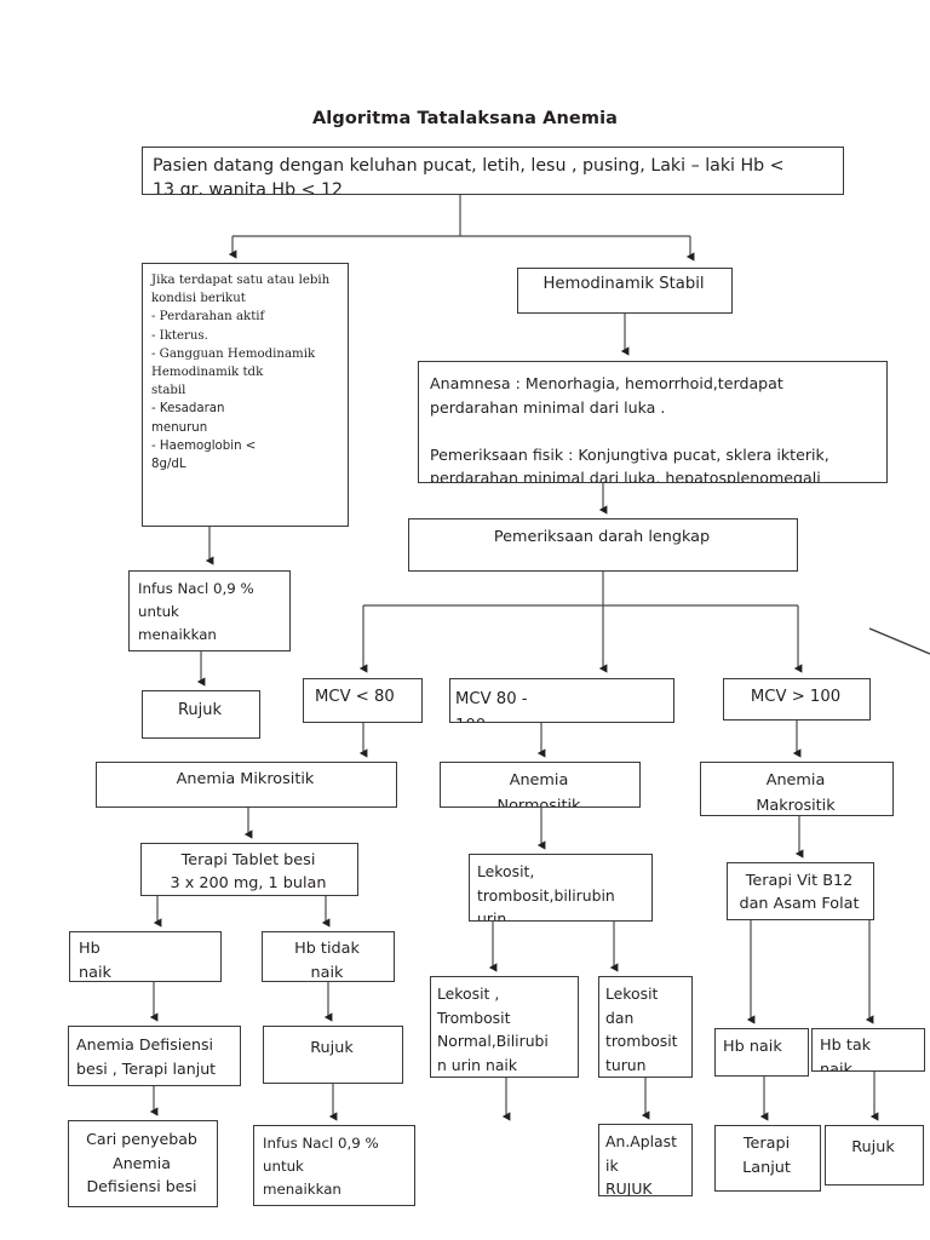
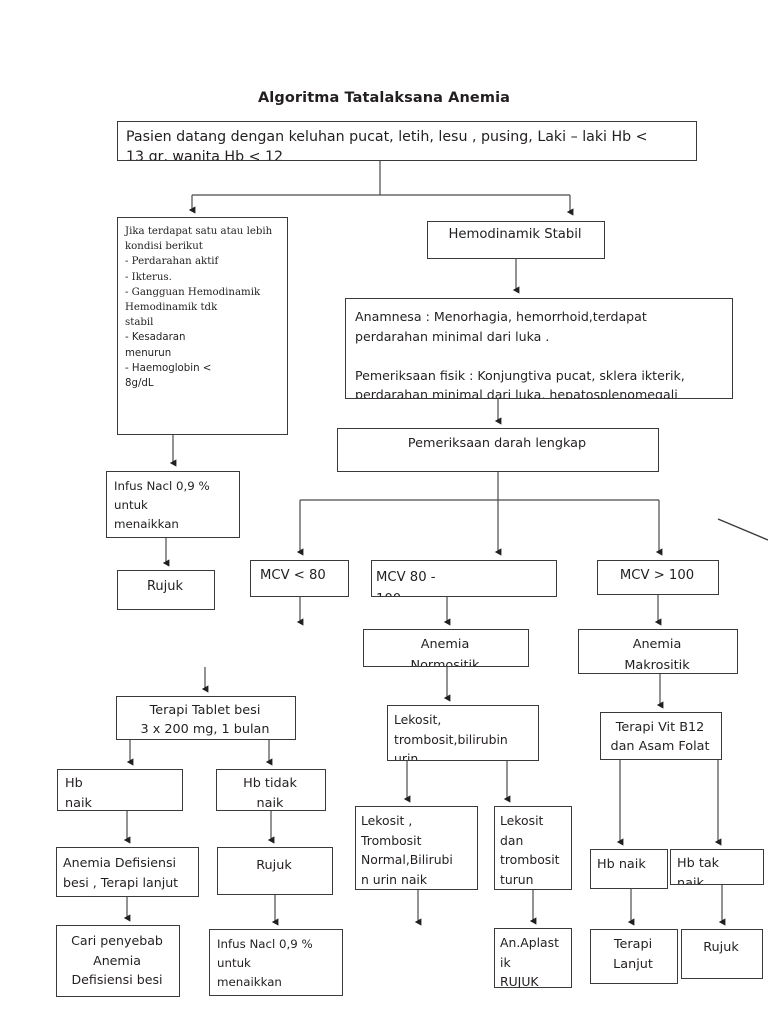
  Algoritma Tatalaksana Anemia
  Pasien datang dengan keluhan pucat, letih, lesu , pusing, Laki – laki Hb <
  13 gr, wanita Hb < 12
  Jika terdapat satu atau lebih
  kondisi berikut
  - Perdarahan aktif
  - Ikterus.
  - Gangguan Hemodinamik
  Hemodinamik tdk
  stabil
  - Kesadaran
  menurun
  - Haemoglobin <
  8g/dL
  Hemodinamik Stabil
  Anamnesa : Menorhagia, hemorrhoid,terdapat
  perdarahan minimal dari luka .
  Pemeriksaan fisik : Konjungtiva pucat, sklera ikterik,
  perdarahan minimal dari luka, hepatosplenomegali
  Pemeriksaan darah lengkap
  Infus Nacl 0,9 %
  untuk
  menaikkan
  Rujuk
  MCV < 80
  MCV 80 -
  MCV > 100
- Anemia Mikrositik
  Anemia
  Normositik
  Anemia
  Makrositik
  Terapi Tablet besi
  3 x 200 mg, 1 bulan
  Lekosit,
  trombosit,bilirubin
  urin
  Terapi Vit B12
  dan Asam Folat
  Hb
  naik
  Hb tidak
  naik
  Lekosit ,
  Trombosit
  Normal,Bilirubi
  n urin naik
  Lekosit
  dan
  trombosit
  turun
  Hb naik
  Hb tak
  naik
  Anemia Defisiensi
  besi , Terapi lanjut
  Rujuk
  Cari penyebab
  Anemia
  Defisiensi besi
  Infus Nacl 0,9 %
  untuk
  menaikkan
  An.Aplast
  ik
  RUJUK
  Terapi
  Lanjut
  Rujuk
